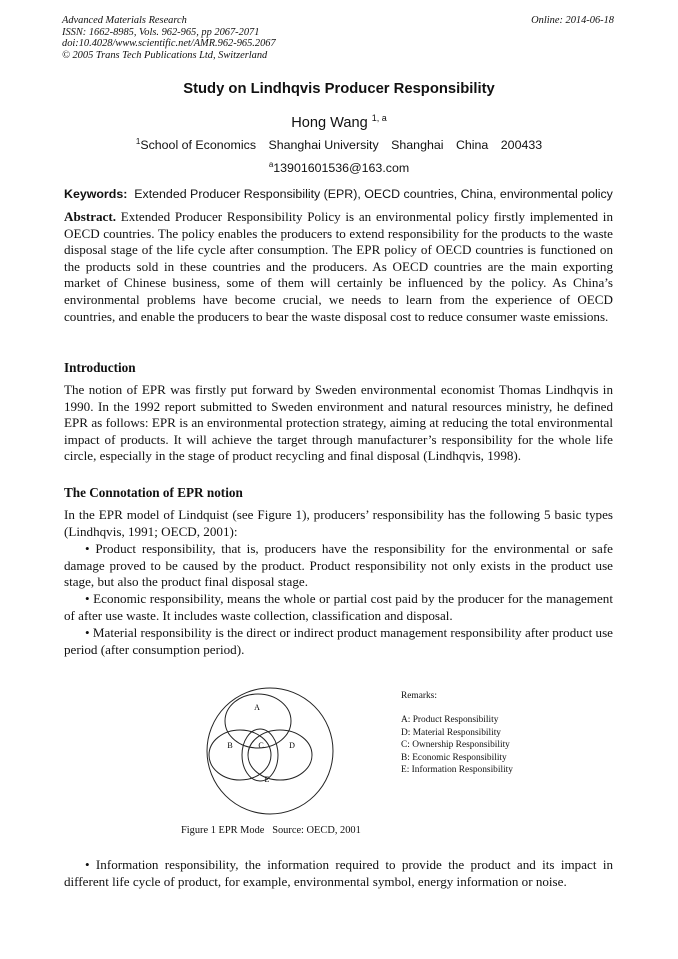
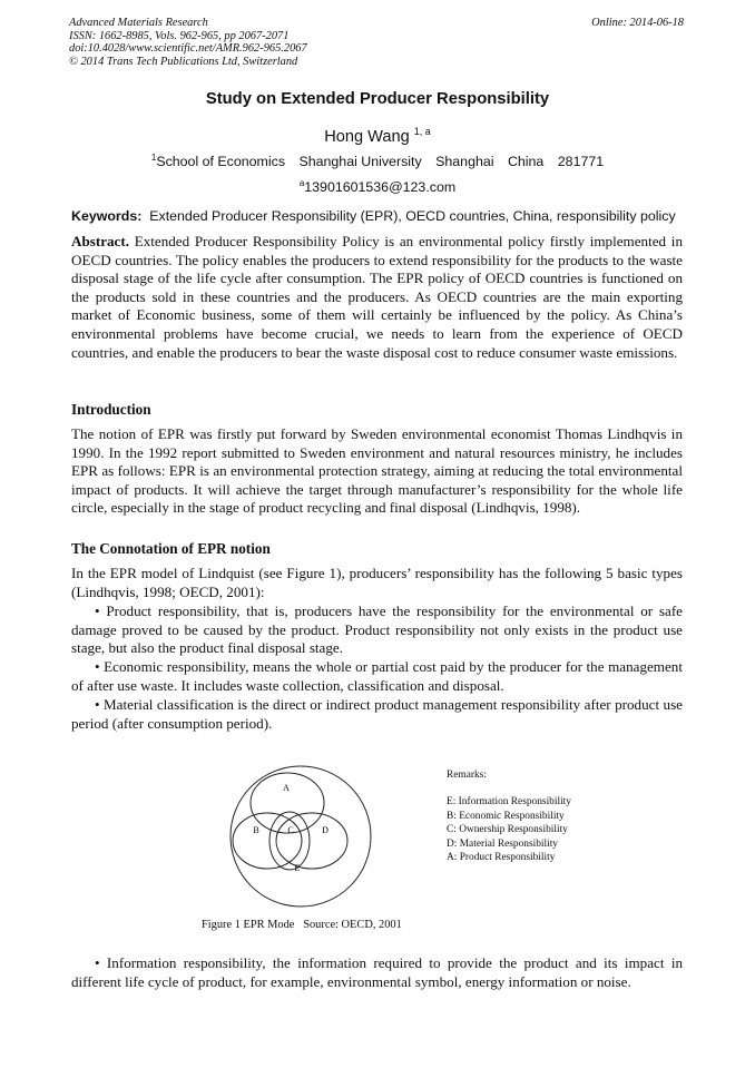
  Advanced Materials Research
  ISSN: 1662-8985, Vols. 962-965, pp 2067-2071
  doi:10.4028/www.scientific.net/AMR.962-965.2067
- © 2005 Trans Tech Publications Ltd, Switzerland
+ © 2014 Trans Tech Publications Ltd, Switzerland
  Online: 2014-06-18
- Study on Lindhqvis Producer Responsibility
+ Study on Extended Producer Responsibility
  Hong Wang 1, a
- 1School of Economics Shanghai University Shanghai China 200433
+ 1School of Economics Shanghai University Shanghai China 281771
- a13901601536@163.com
+ a13901601536@123.com
- Keywords: Extended Producer Responsibility (EPR), OECD countries, China, environmental policy
+ Keywords: Extended Producer Responsibility (EPR), OECD countries, China, responsibility policy
- Abstract. Extended Producer Responsibility Policy is an environmental policy firstly implemented in OECD countries. The policy enables the producers to extend responsibility for the products to the waste disposal stage of the life cycle after consumption. The EPR policy of OECD countries is functioned on the products sold in these countries and the producers. As OECD countries are the main exporting market of Chinese business, some of them will certainly be influenced by the policy. As China’s environmental problems have become crucial, we needs to learn from the experience of OECD countries, and enable the producers to bear the waste disposal cost to reduce consumer waste emissions.
+ Abstract. Extended Producer Responsibility Policy is an environmental policy firstly implemented in OECD countries. The policy enables the producers to extend responsibility for the products to the waste disposal stage of the life cycle after consumption. The EPR policy of OECD countries is functioned on the products sold in these countries and the producers. As OECD countries are the main exporting market of Economic business, some of them will certainly be influenced by the policy. As China’s environmental problems have become crucial, we needs to learn from the experience of OECD countries, and enable the producers to bear the waste disposal cost to reduce consumer waste emissions.
  Introduction
- The notion of EPR was firstly put forward by Sweden environmental economist Thomas Lindhqvis in 1990. In the 1992 report submitted to Sweden environment and natural resources ministry, he defined EPR as follows: EPR is an environmental protection strategy, aiming at reducing the total environmental impact of products. It will achieve the target through manufacturer’s responsibility for the whole life circle, especially in the stage of product recycling and final disposal (Lindhqvis, 1998).
+ The notion of EPR was firstly put forward by Sweden environmental economist Thomas Lindhqvis in 1990. In the 1992 report submitted to Sweden environment and natural resources ministry, he includes EPR as follows: EPR is an environmental protection strategy, aiming at reducing the total environmental impact of products. It will achieve the target through manufacturer’s responsibility for the whole life circle, especially in the stage of product recycling and final disposal (Lindhqvis, 1998).
  The Connotation of EPR notion
- In the EPR model of Lindquist (see Figure 1), producers’ responsibility has the following 5 basic types (Lindhqvis, 1991; OECD, 2001):
+ In the EPR model of Lindquist (see Figure 1), producers’ responsibility has the following 5 basic types (Lindhqvis, 1998; OECD, 2001):
  • Product responsibility, that is, producers have the responsibility for the environmental or safe damage proved to be caused by the product. Product responsibility not only exists in the product use stage, but also the product final disposal stage.
  • Economic responsibility, means the whole or partial cost paid by the producer for the management of after use waste. It includes waste collection, classification and disposal.
- • Material responsibility is the direct or indirect product management responsibility after product use period (after consumption period).
+ • Material classification is the direct or indirect product management responsibility after product use period (after consumption period).
  A
  B
  C
  D
  E
  Remarks:
- A: Product Responsibility
+ E: Information Responsibility
- D: Material Responsibility
+ B: Economic Responsibility
  C: Ownership Responsibility
- B: Economic Responsibility
+ D: Material Responsibility
- E: Information Responsibility
+ A: Product Responsibility
  Figure 1 EPR Mode Source: OECD, 2001
  • Information responsibility, the information required to provide the product and its impact in different life cycle of product, for example, environmental symbol, energy information or noise.
